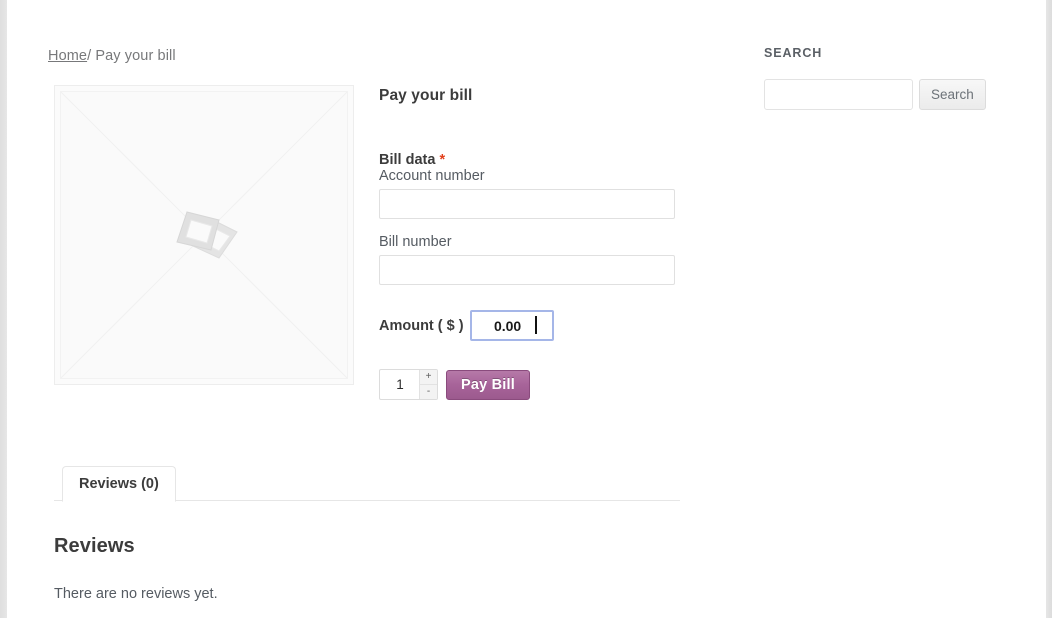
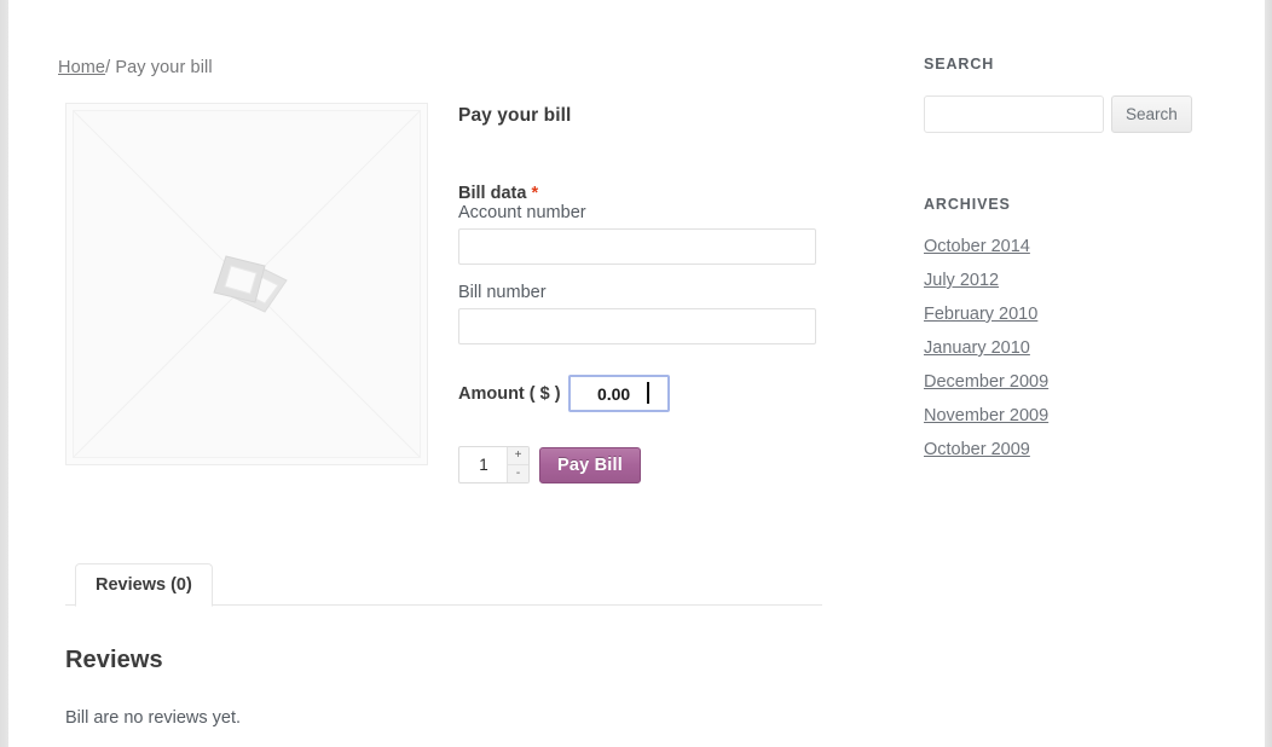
  Home/ Pay your bill
  Pay your bill
  Bill data *
  Account number
  Bill number
  Amount ( $ )
  0.00
  1
  +
  -
  Pay Bill
  Reviews (0)
  Reviews
- There are no reviews yet.
+ Bill are no reviews yet.
  SEARCH
  Search
+ ARCHIVES
+ October 2014
+ July 2012
+ February 2010
+ January 2010
+ December 2009
+ November 2009
+ October 2009
